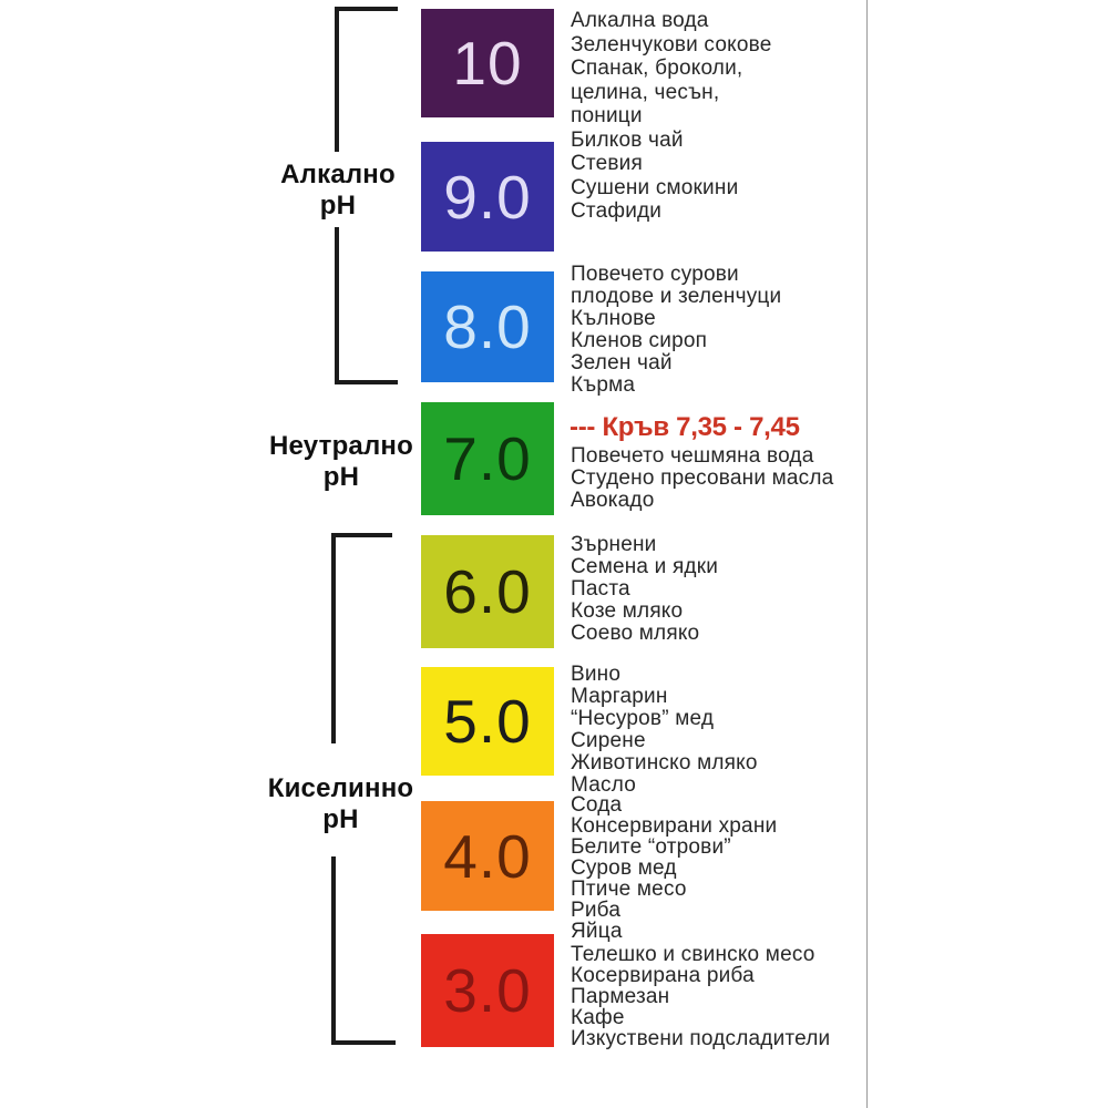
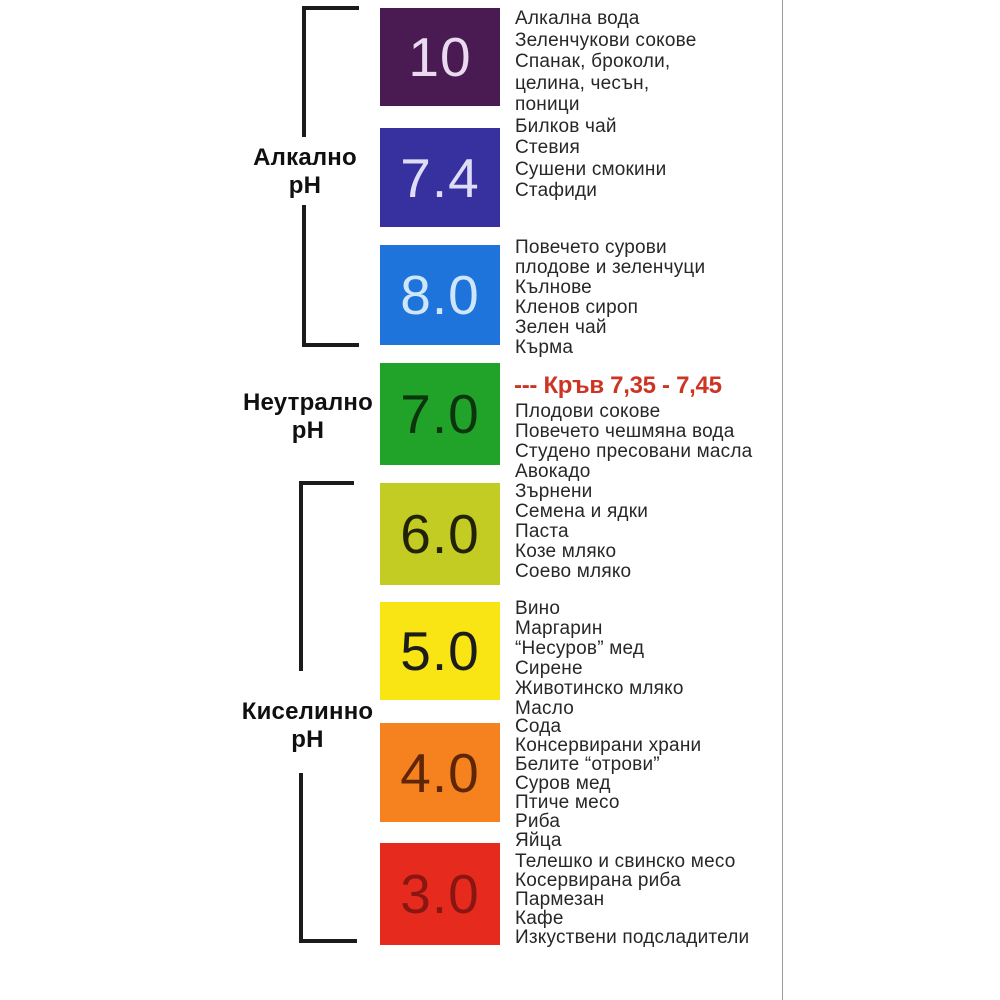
  Алкално
  pH
  Неутрално
  pH
  Киселинно
  pH
  --- Кръв 7,35 - 7,45
  10
  Алкална вода
  Зеленчукови сокове
  Спанак, броколи,
  целина, чесън,
  поници
- 9.0
+ 7.4
  Билков чай
  Стевия
  Сушени смокини
  Стафиди
  8.0
  Повечето сурови
  плодове и зеленчуци
  Кълнове
  Кленов сироп
  Зелен чай
  Кърма
  7.0
+ Плодови сокове
  Повечето чешмяна вода
  Студено пресовани масла
  Авокадо
  6.0
  Зърнени
  Семена и ядки
  Паста
  Козе мляко
  Соево мляко
  5.0
  Вино
  Маргарин
  “Несуров” мед
  Сирене
  Животинско мляко
  Масло
  4.0
  Сода
  Консервирани храни
  Белите “отрови”
  Суров мед
  Птиче месо
  Риба
  Яйца
  3.0
  Телешко и свинско месо
  Косервирана риба
  Пармезан
  Кафе
  Изкуствени подсладители
